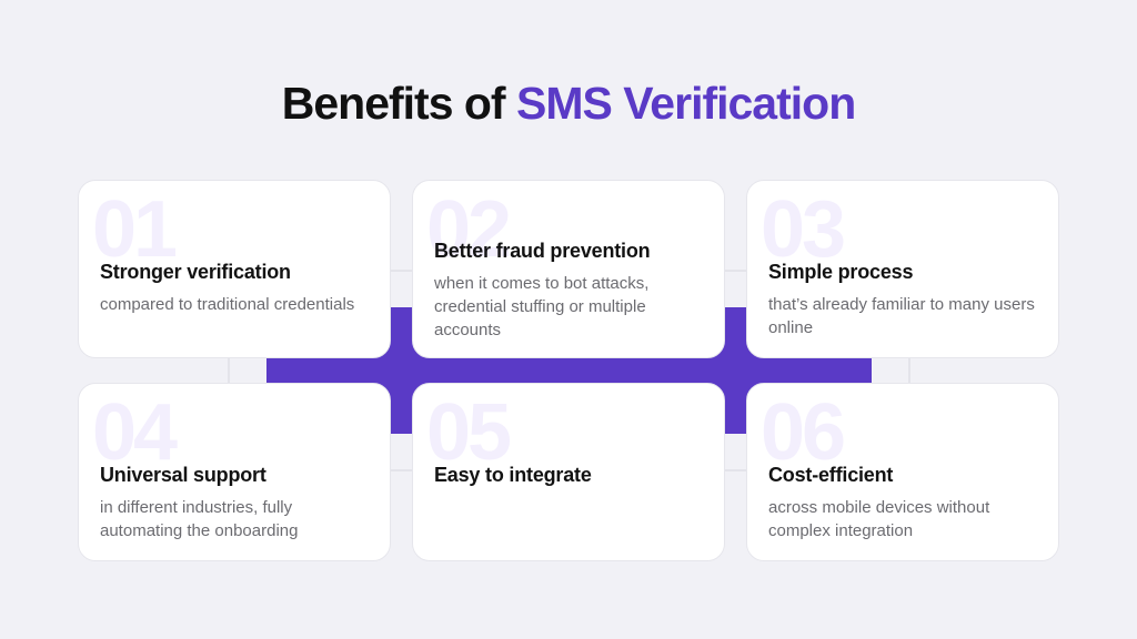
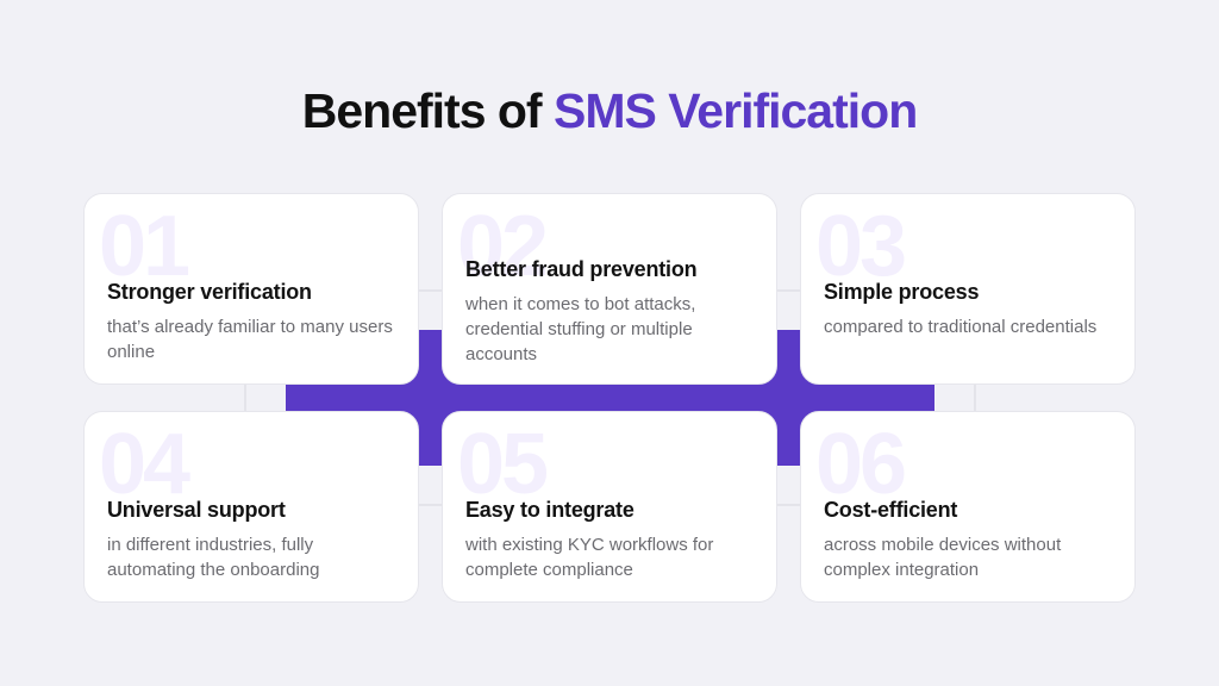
  Benefits of SMS Verification
  01
  Stronger verification
- compared to traditional credentials
+ that’s already familiar to many users online
  02
  Better fraud prevention
  when it comes to bot attacks, credential stuffing or multiple accounts
  03
  Simple process
- that’s already familiar to many users online
+ compared to traditional credentials
  04
  Universal support
  in different industries, fully automating the onboarding
  05
  Easy to integrate
+ with existing KYC workflows for complete compliance
  06
  Cost-efficient
  across mobile devices without complex integration
